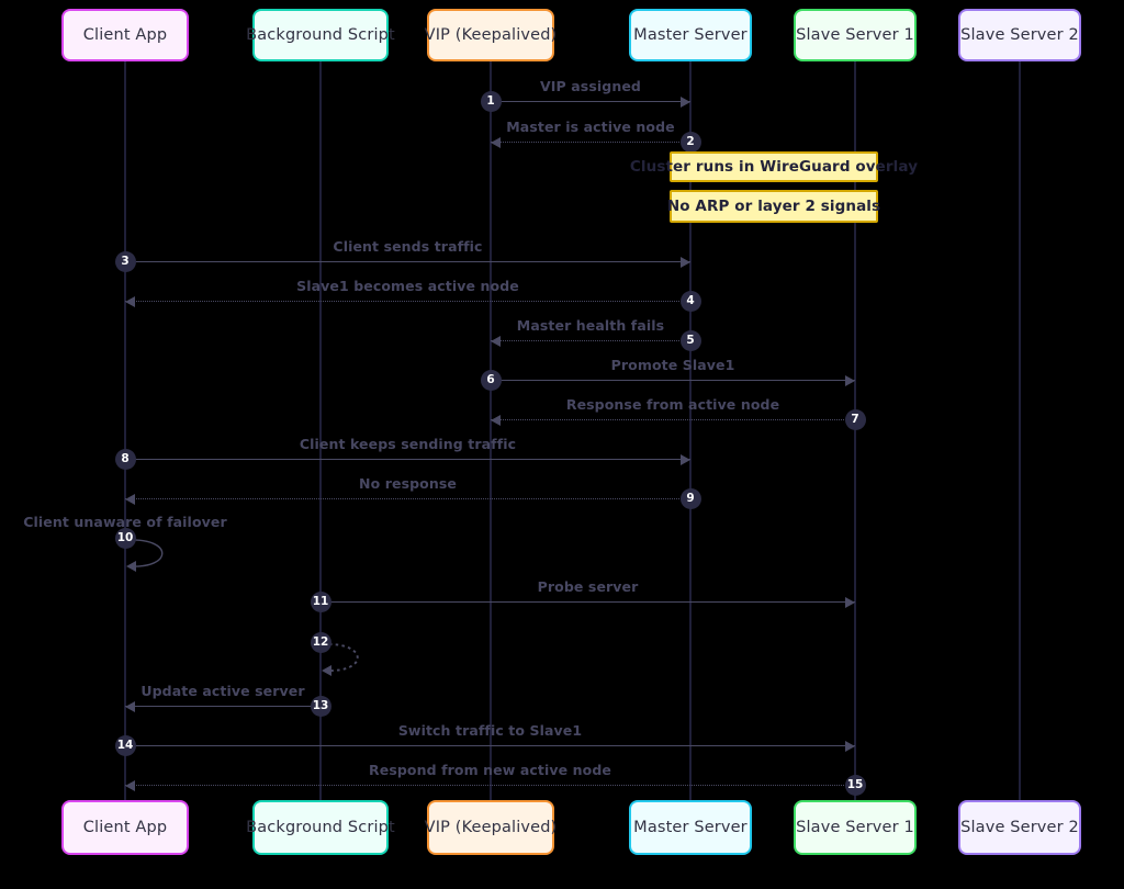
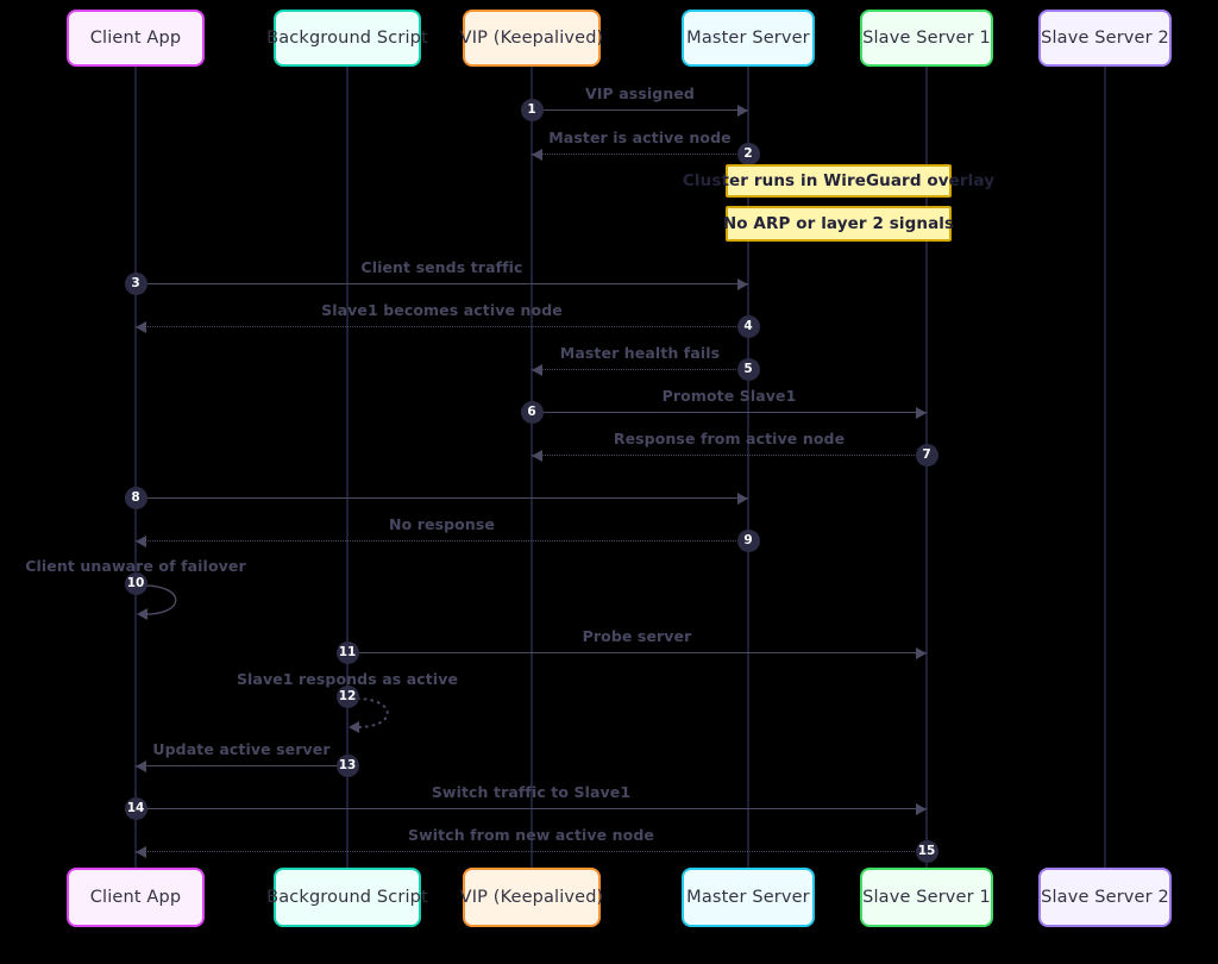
  Client App
  Client App
  Background Script
  Background Script
  VIP (Keepalived)
  VIP (Keepalived)
  Master Server
  Master Server
  Slave Server 1
  Slave Server 1
  Slave Server 2
  Slave Server 2
  VIP assigned
  1
  Master is active node
  2
  Client sends traffic
  3
  Slave1 becomes active node
  4
  Master health fails
  5
  Promote Slave1
  6
  Response from active node
  7
- Client keeps sending traffic
  8
  No response
  9
  Client unaware of failover
  10
  Probe server
  11
+ Slave1 responds as active
  12
  Update active server
  13
  Switch traffic to Slave1
  14
- Respond from new active node
+ Switch from new active node
  15
  Cluster runs in WireGuard overlay
  No ARP or layer 2 signals
